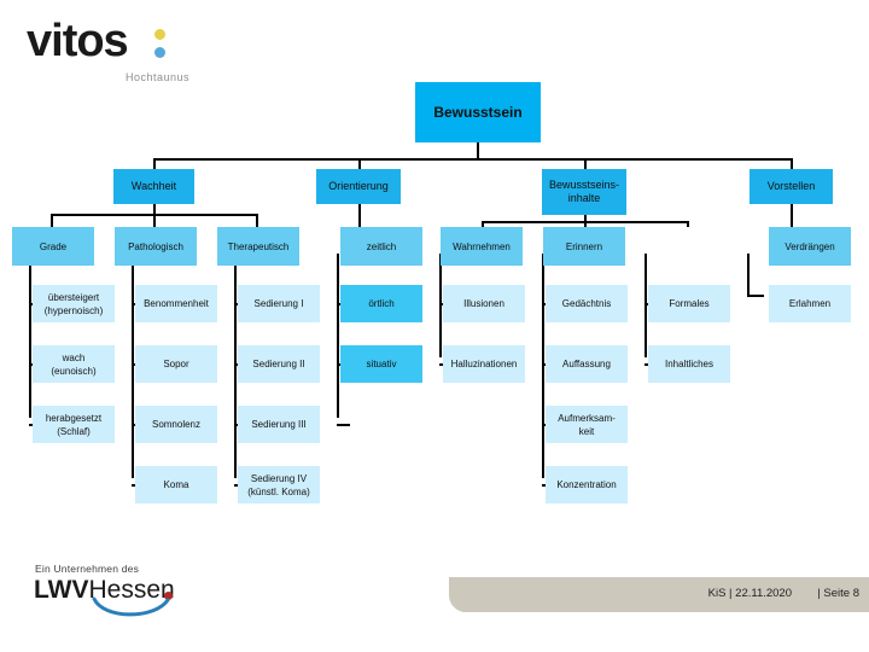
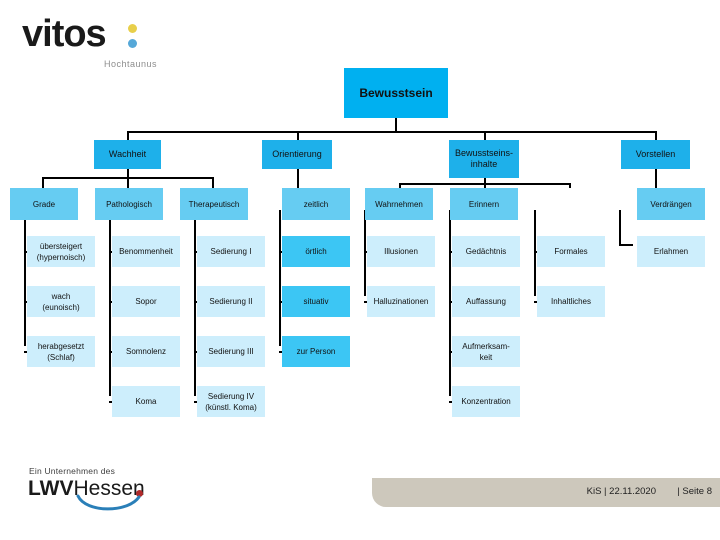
  vitos
  Hochtaunus
  Bewusstsein
  Wachheit
  Orientierung
  Bewusstseins-
  inhalte
  Vorstellen
  Grade
  Pathologisch
  Therapeutisch
  zeitlich
  Wahrnehmen
  Erinnern
  Verdrängen
  übersteigert
  (hypernoisch)
  wach
  (eunoisch)
  herabgesetzt
  (Schlaf)
  Benommenheit
  Sopor
  Somnolenz
  Koma
  Sedierung I
  Sedierung II
  Sedierung III
  Sedierung IV
  (künstl. Koma)
  örtlich
  situativ
+ zur Person
  Illusionen
  Halluzinationen
  Gedächtnis
  Auffassung
  Aufmerksam-
  keit
  Konzentration
  Formales
  Inhaltliches
  Erlahmen
  Ein Unternehmen des
  LWVHessen
  KiS | 22.11.2020
  | Seite 8
